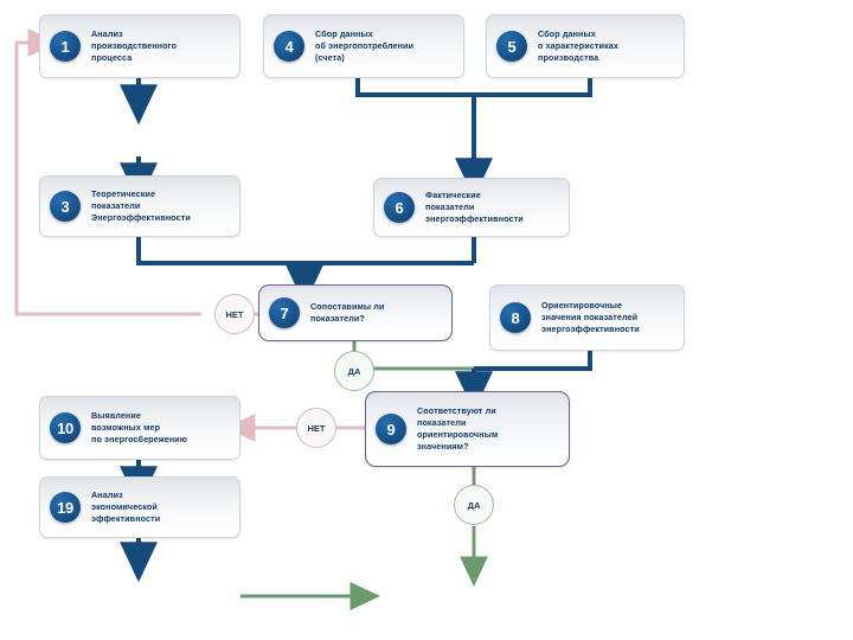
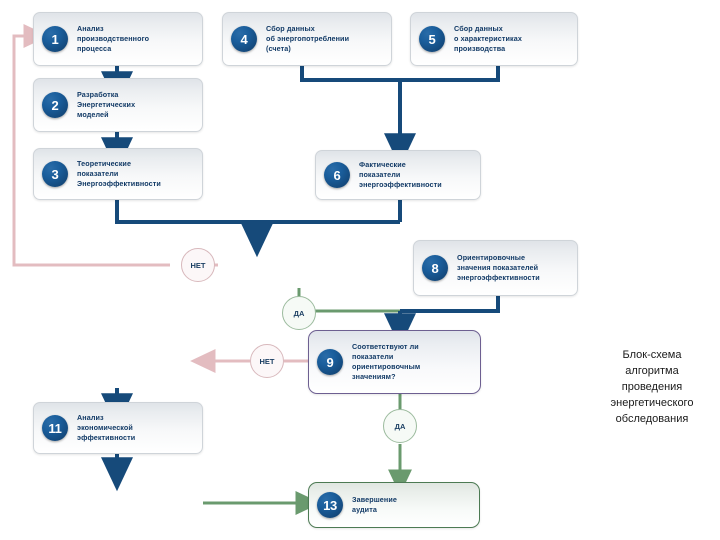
  1
  Анализ
  производственного
  процесса
+ 2
+ Разработка
+ Энергетических
+ моделей
  3
  Теоретические
  показатели
  Энергоэффективности
  4
  Сбор данных
  об энергопотреблении
  (счета)
  5
  Сбор данных
  о характеристиках
  производства
  6
  Фактические
  показатели
  энергоэффективности
- 7
- Сопоставимы ли
- показатели?
  8
  Ориентировочные
  значения показателей
  энергоэффективности
  9
  Соответствуют ли
  показатели
  ориентировочным
  значениям?
- 10
- Выявление
- возможных мер
- по энергосбережению
- 19
+ 11
  Анализ
  экономической
  эффективности
+ 13
+ Завершение
+ аудита
  НЕТ
  ДА
  НЕТ
  ДА
+ Блок-схема
+ алгоритма
+ проведения
+ энергетического
+ обследования
